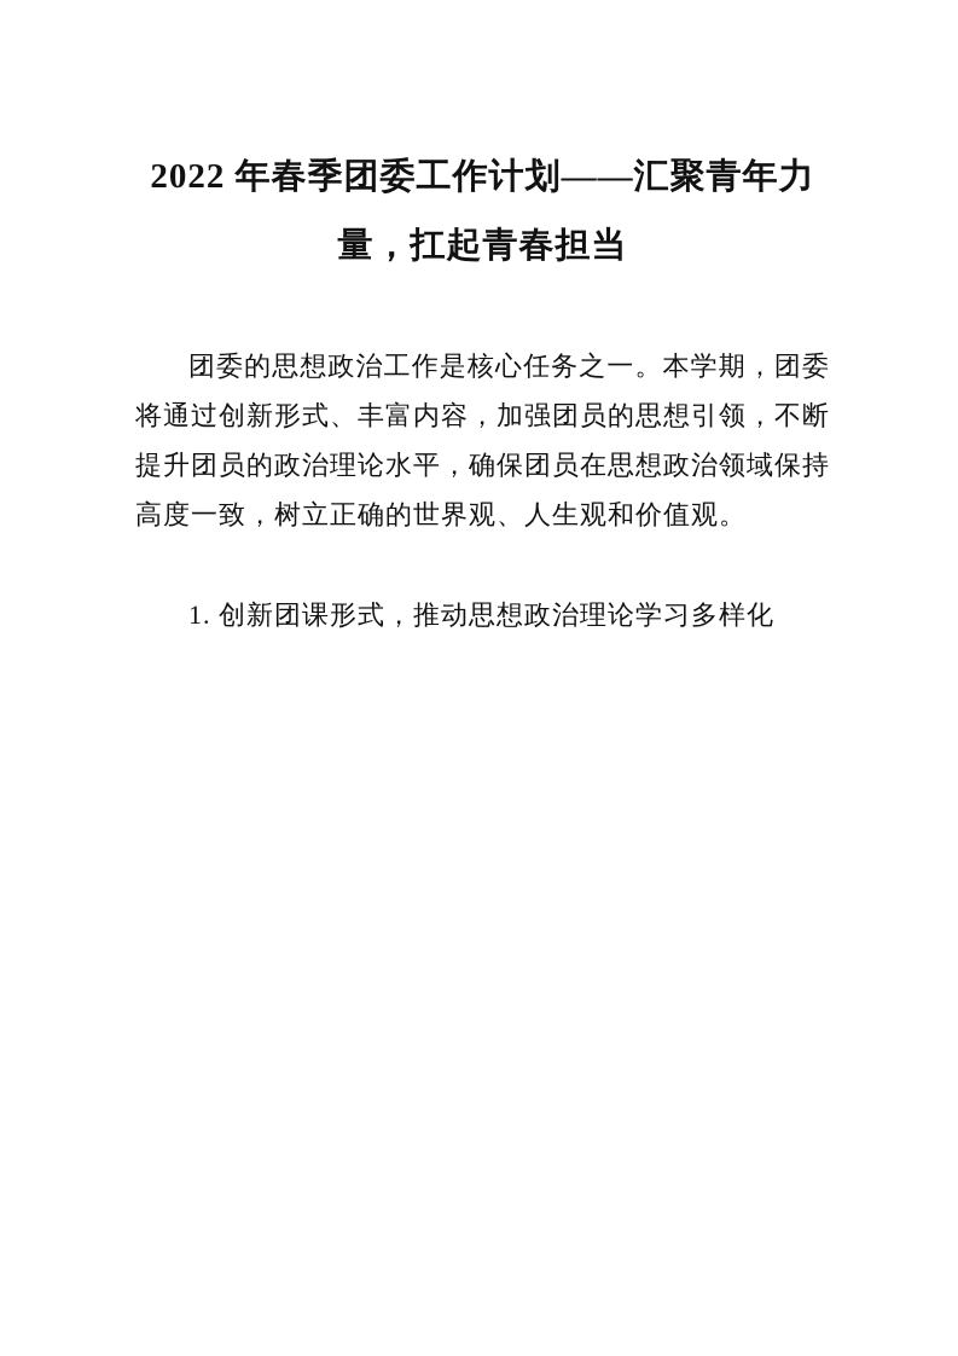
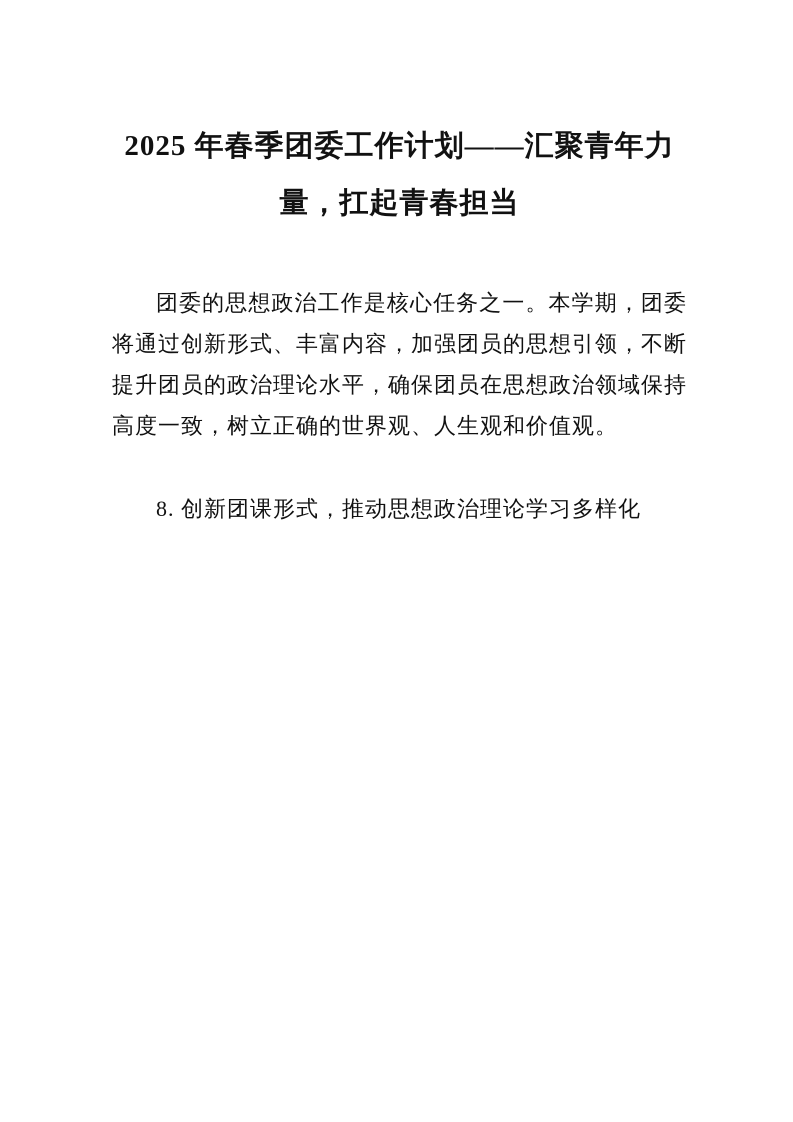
- 2022 年春季团委工作计划——汇聚青年力量，扛起青春担当
+ 2025 年春季团委工作计划——汇聚青年力量，扛起青春担当
  团委的思想政治工作是核心任务之一。本学期，团委将通过创新形式、丰富内容，加强团员的思想引领，不断提升团员的政治理论水平，确保团员在思想政治领域保持高度一致，树立正确的世界观、人生观和价值观。
- 1. 创新团课形式，推动思想政治理论学习多样化
+ 8. 创新团课形式，推动思想政治理论学习多样化
